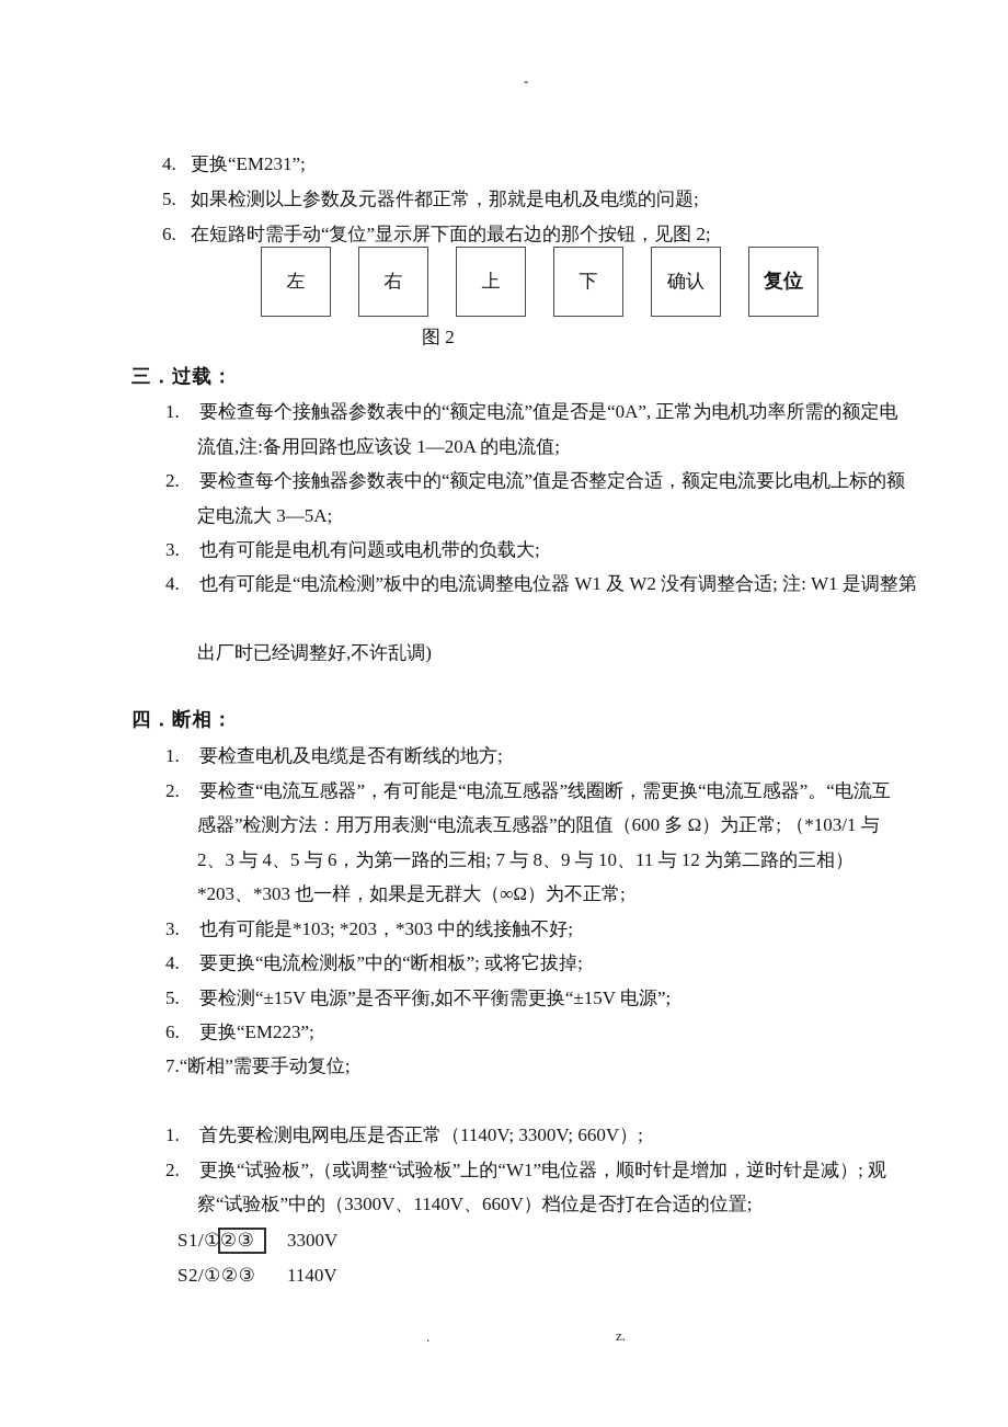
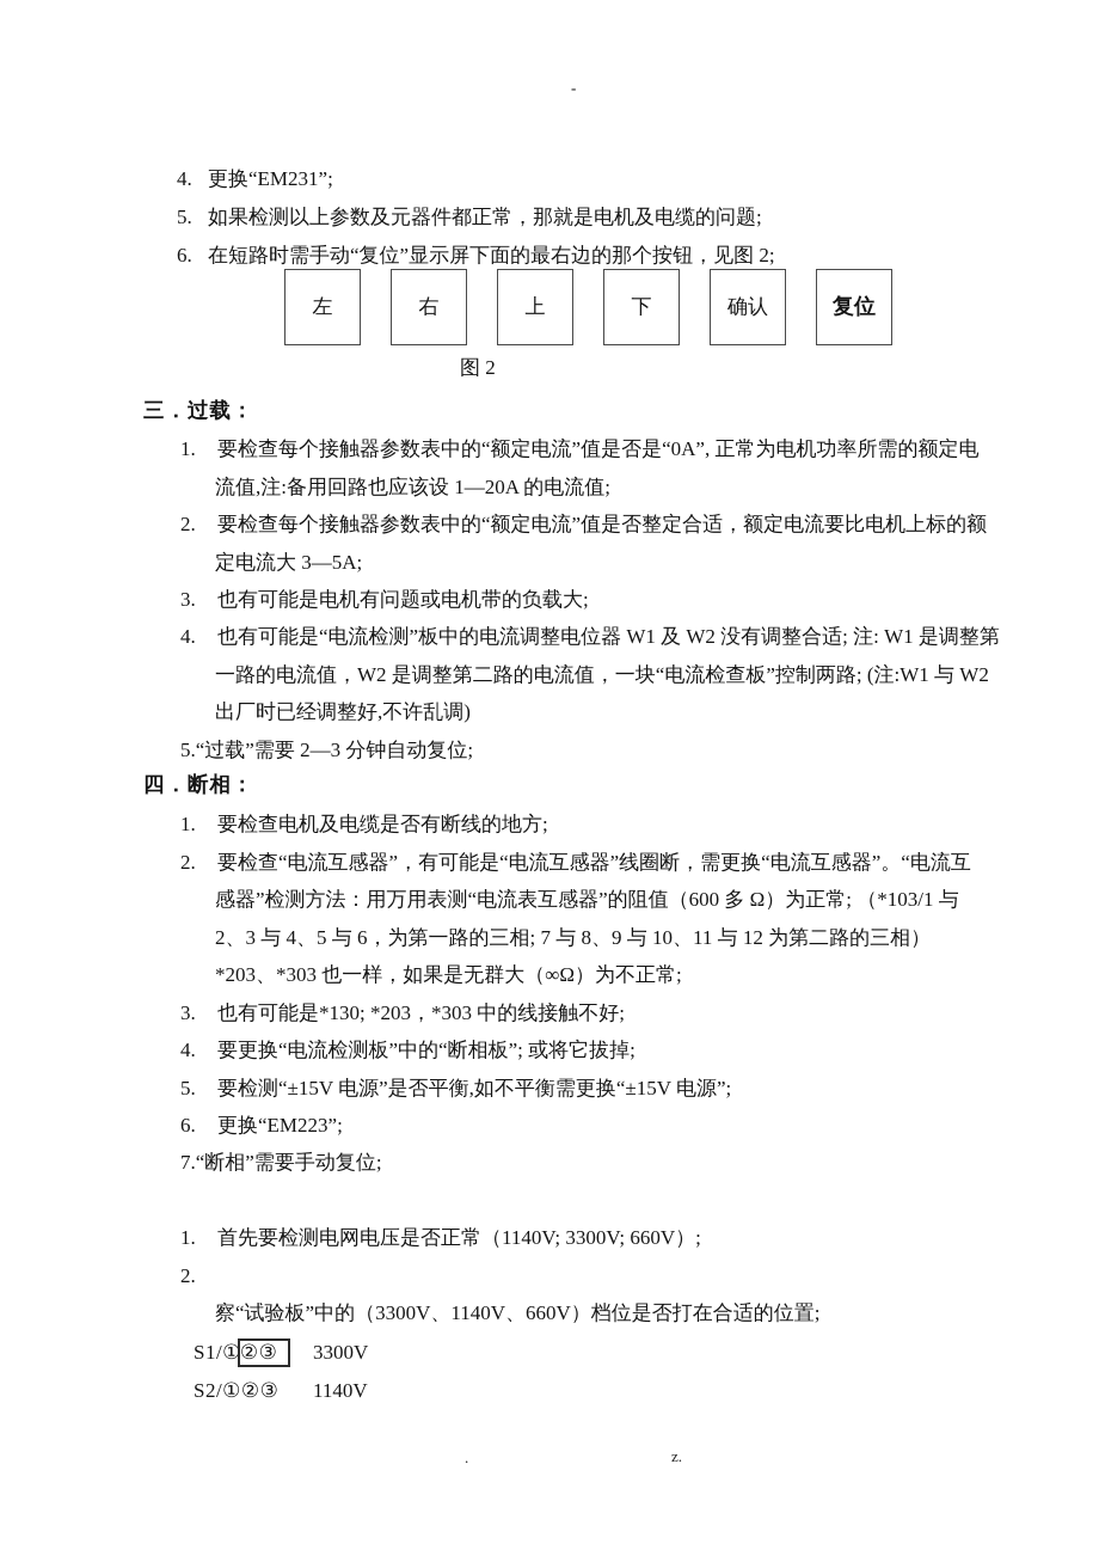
  -
  .
  z.
  4.
  更换“EM231”;
  5.
  如果检测以上参数及元器件都正常，那就是电机及电缆的问题;
  6.
  在短路时需手动“复位”显示屏下面的最右边的那个按钮，见图 2;
  左
  右
  上
  下
  确认
  复位
  图 2
  三．过载：
  1.
  要检查每个接触器参数表中的“额定电流”值是否是“0A”, 正常为电机功率所需的额定电
  流值,注:备用回路也应该设 1—20A 的电流值;
  2.
  要检查每个接触器参数表中的“额定电流”值是否整定合适，额定电流要比电机上标的额
  定电流大 3—5A;
  3.
  也有可能是电机有问题或电机带的负载大;
  4.
  也有可能是“电流检测”板中的电流调整电位器 W1 及 W2 没有调整合适; 注: W1 是调整第
+ 一路的电流值，W2 是调整第二路的电流值，一块“电流检查板”控制两路; (注:W1 与 W2
  出厂时已经调整好,不许乱调)
+ 5.“过载”需要 2—3 分钟自动复位;
  四．断相：
  1.
  要检查电机及电缆是否有断线的地方;
  2.
  要检查“电流互感器”，有可能是“电流互感器”线圈断，需更换“电流互感器”。“电流互
  感器”检测方法：用万用表测“电流表互感器”的阻值（600 多 Ω）为正常; （*103/1 与
  2、3 与 4、5 与 6，为第一路的三相; 7 与 8、9 与 10、11 与 12 为第二路的三相）
  *203、*303 也一样，如果是无群大（∞Ω）为不正常;
  3.
- 也有可能是*103; *203，*303 中的线接触不好;
+ 也有可能是*130; *203，*303 中的线接触不好;
  4.
  要更换“电流检测板”中的“断相板”; 或将它拔掉;
  5.
  要检测“±15V 电源”是否平衡,如不平衡需更换“±15V 电源”;
  6.
  更换“EM223”;
  7.“断相”需要手动复位;
  1.
  首先要检测电网电压是否正常（1140V; 3300V; 660V）;
  2.
- 更换“试验板”,（或调整“试验板”上的“W1”电位器，顺时针是增加，逆时针是减）; 观
  察“试验板”中的（3300V、1140V、660V）档位是否打在合适的位置;
  S1/①②③
  3300V
  S2/①②③
  1140V
